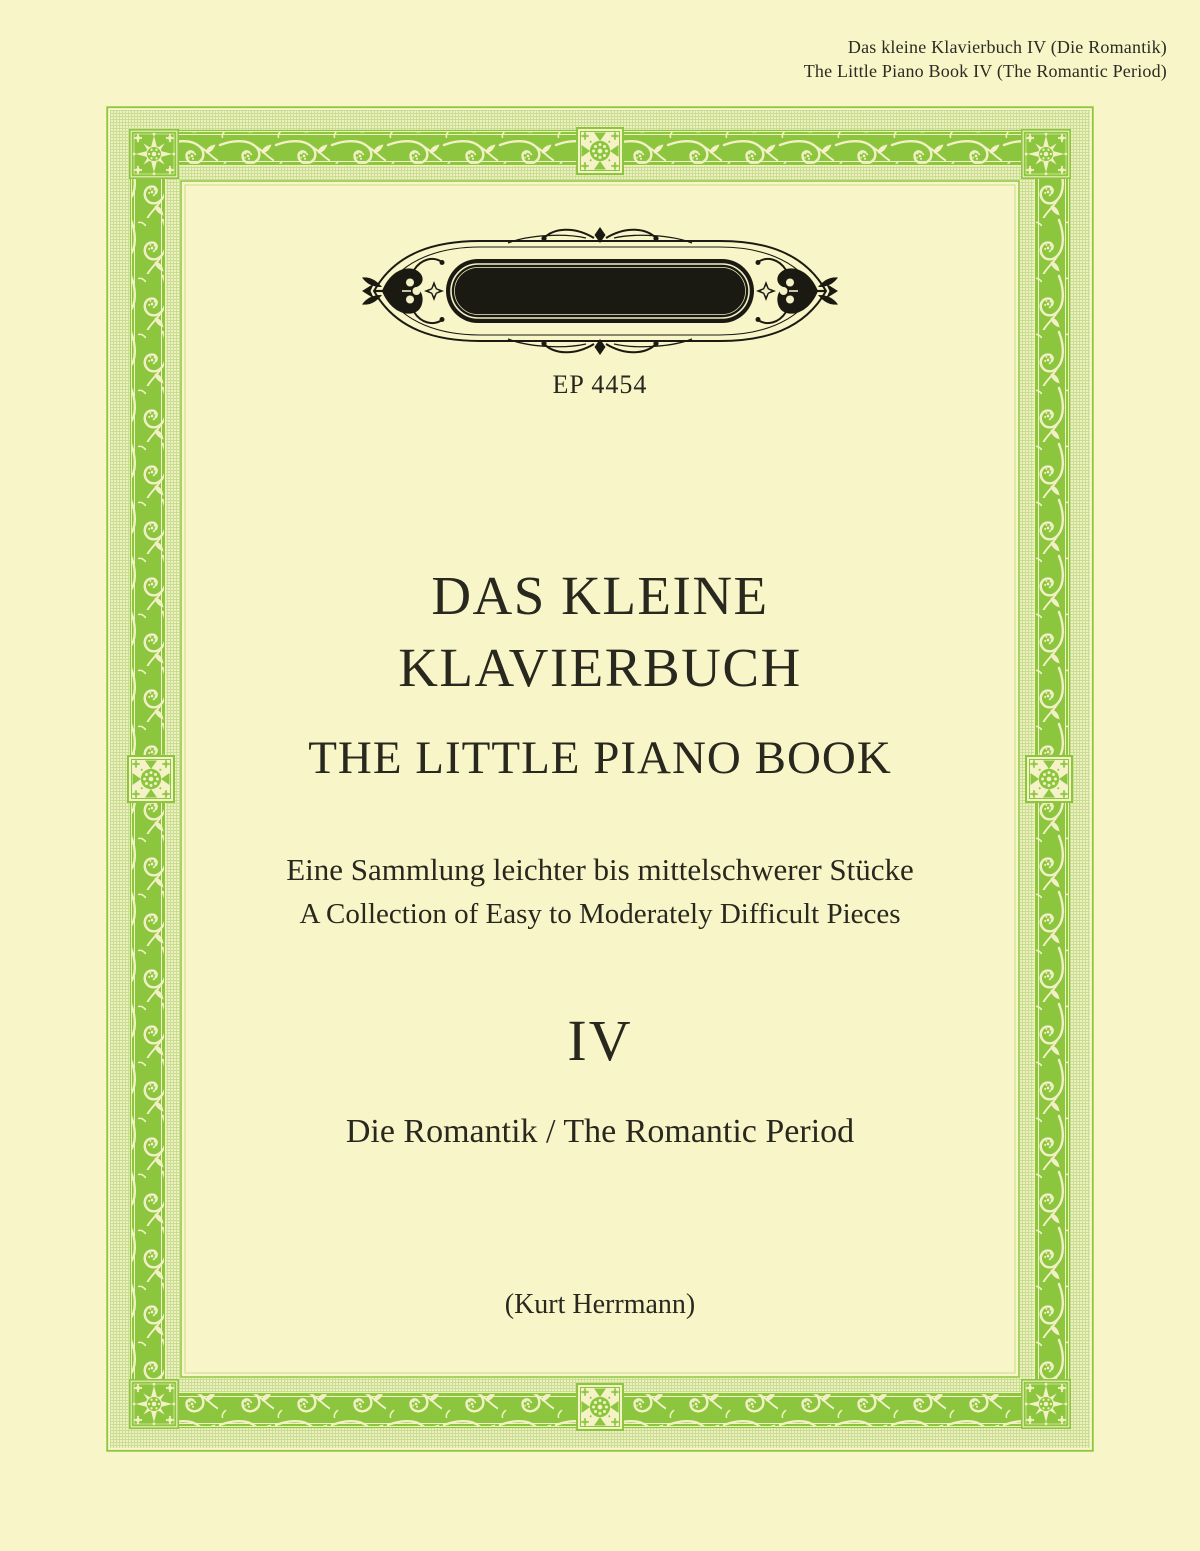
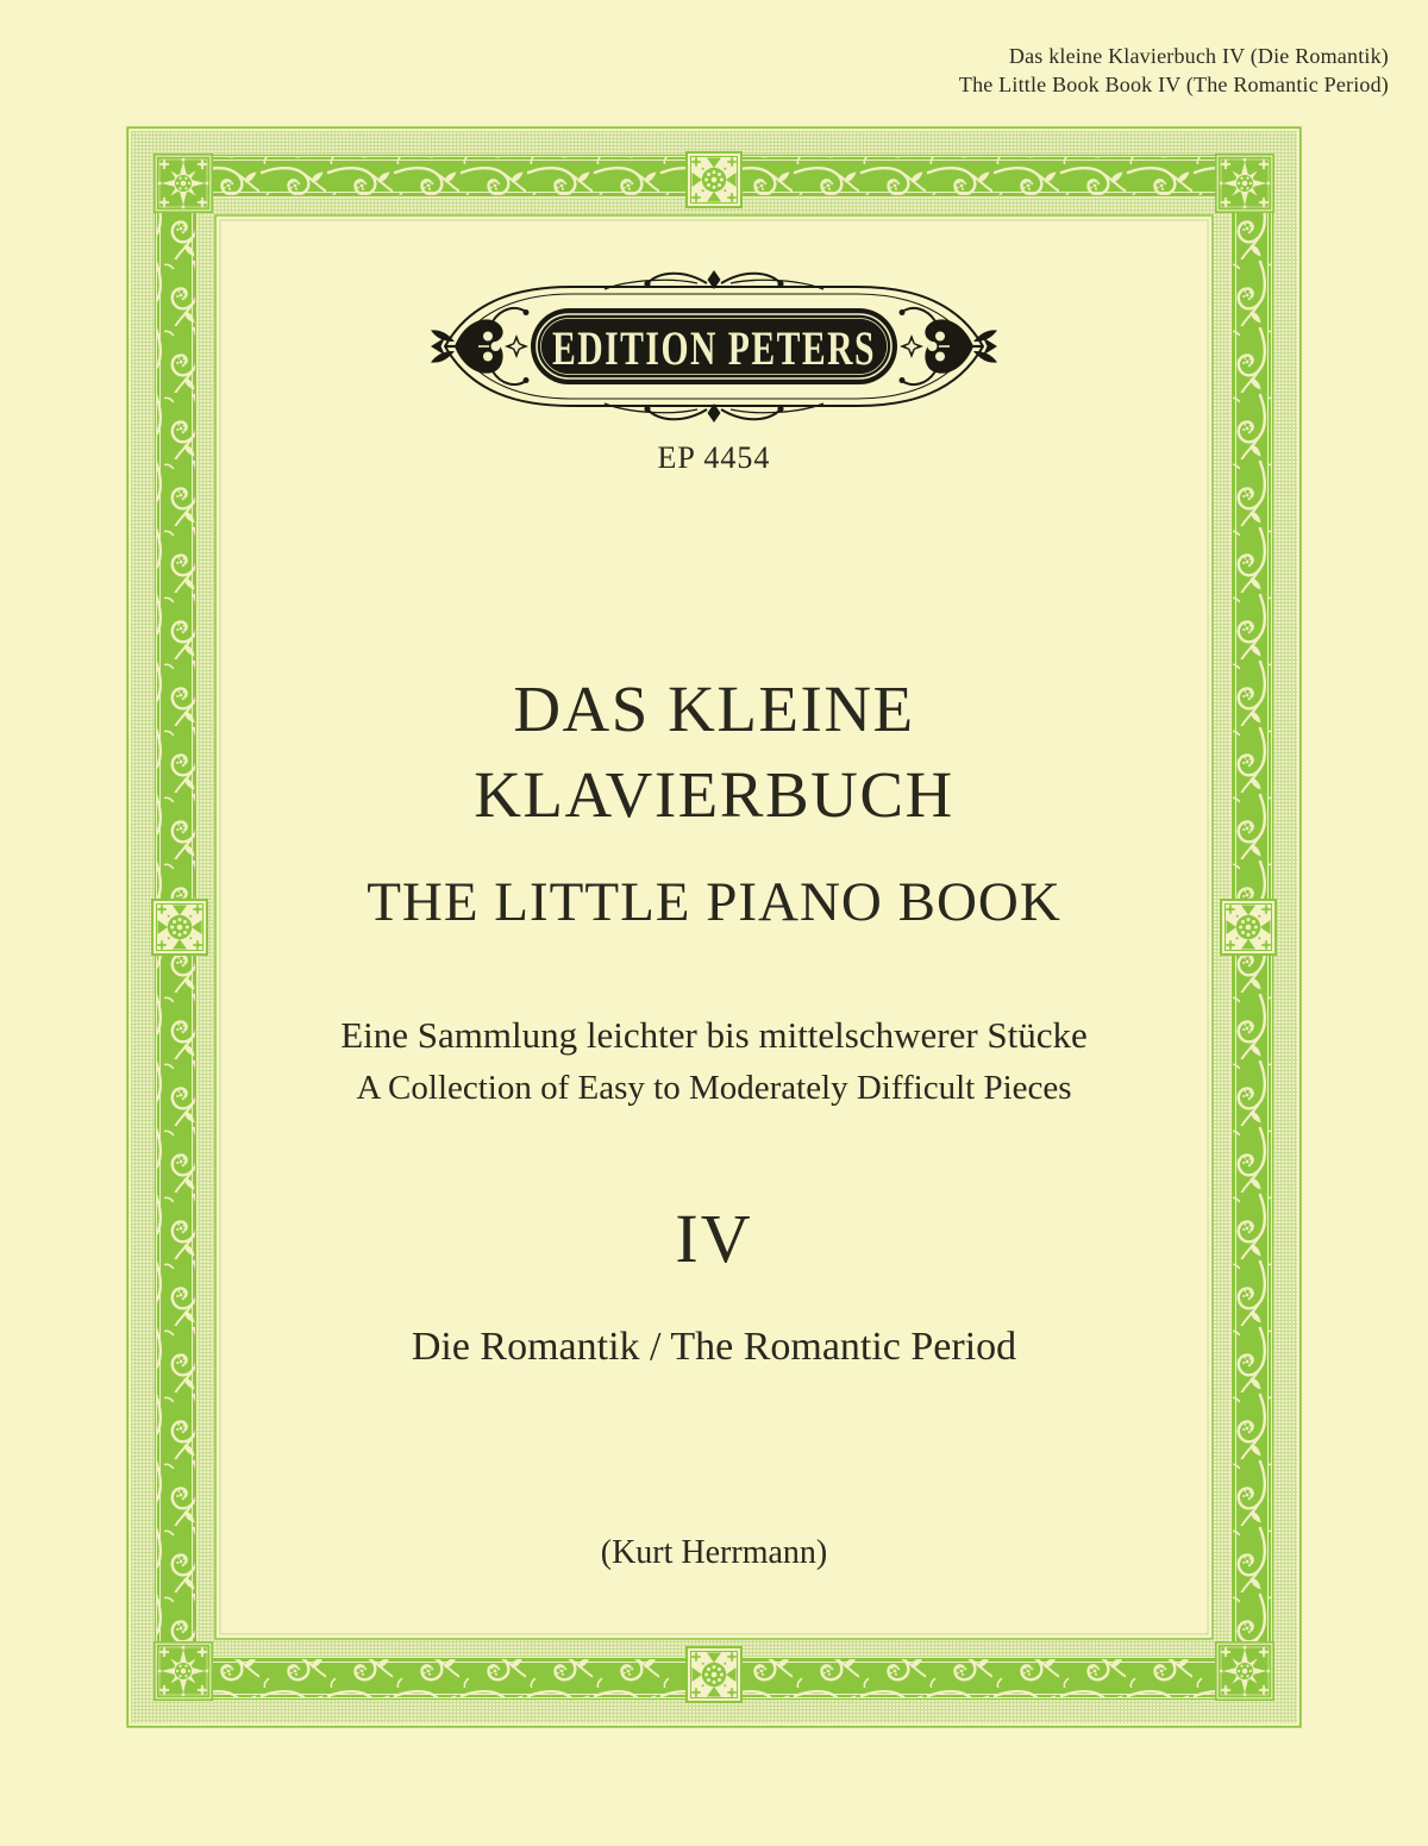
  Das kleine Klavierbuch IV (Die Romantik)
- The Little Piano Book IV (The Romantic Period)
+ The Little Book Book IV (The Romantic Period)
+ EDITION PETERS
  EP 4454
  DAS KLEINE
  KLAVIERBUCH
  THE LITTLE PIANO BOOK
  Eine Sammlung leichter bis mittelschwerer Stücke
  A Collection of Easy to Moderately Difficult Pieces
  IV
  Die Romantik / The Romantic Period
  (Kurt Herrmann)
